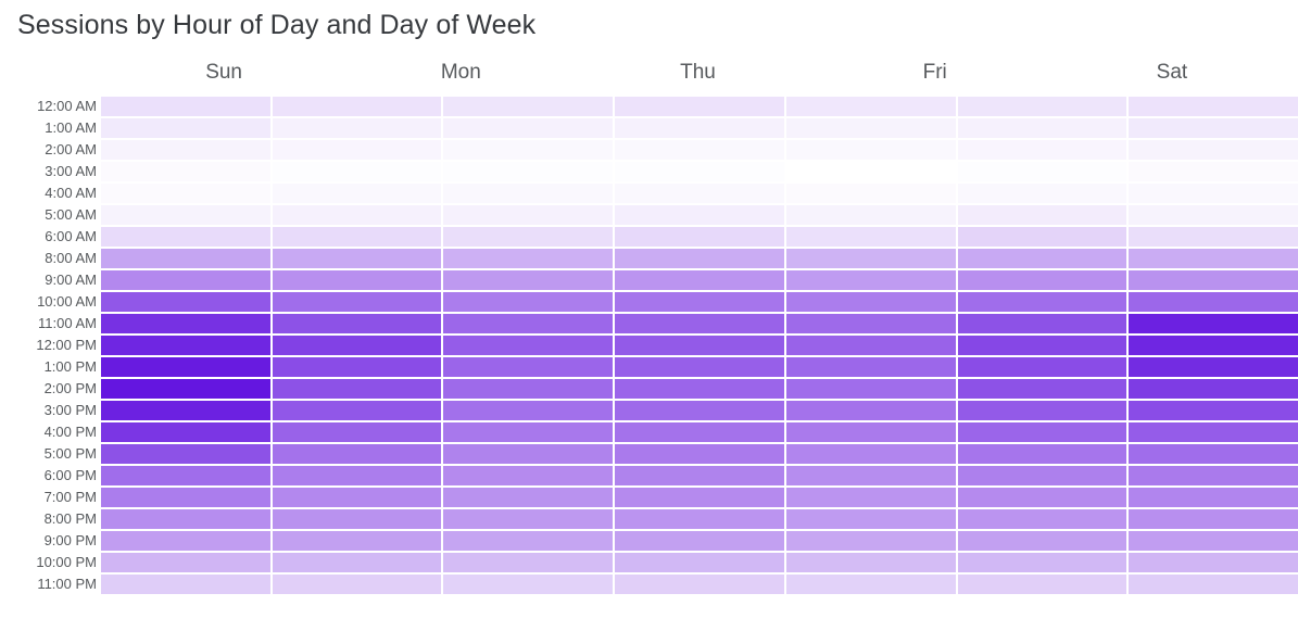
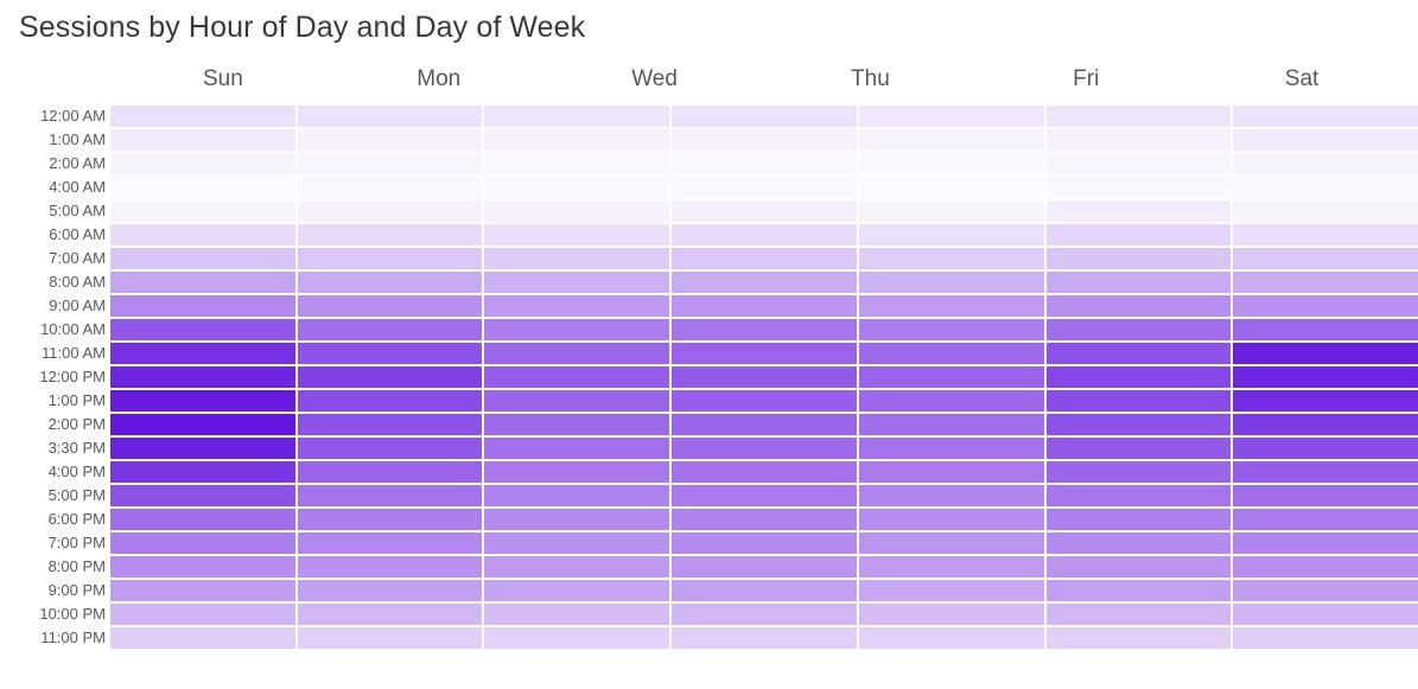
  Sessions by Hour of Day and Day of Week
  Sun
  Mon
+ Wed
  Thu
  Fri
  Sat
  12:00 AM
  1:00 AM
  2:00 AM
- 3:00 AM
  4:00 AM
  5:00 AM
  6:00 AM
+ 7:00 AM
  8:00 AM
  9:00 AM
  10:00 AM
  11:00 AM
  12:00 PM
  1:00 PM
  2:00 PM
- 3:00 PM
+ 3:30 PM
  4:00 PM
  5:00 PM
  6:00 PM
  7:00 PM
  8:00 PM
  9:00 PM
  10:00 PM
  11:00 PM
